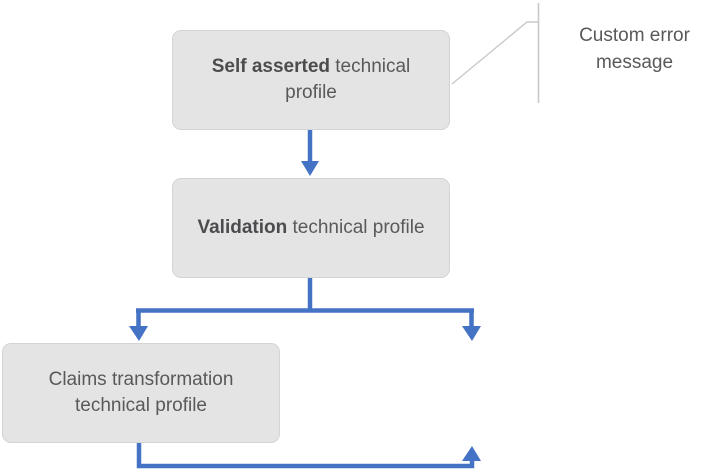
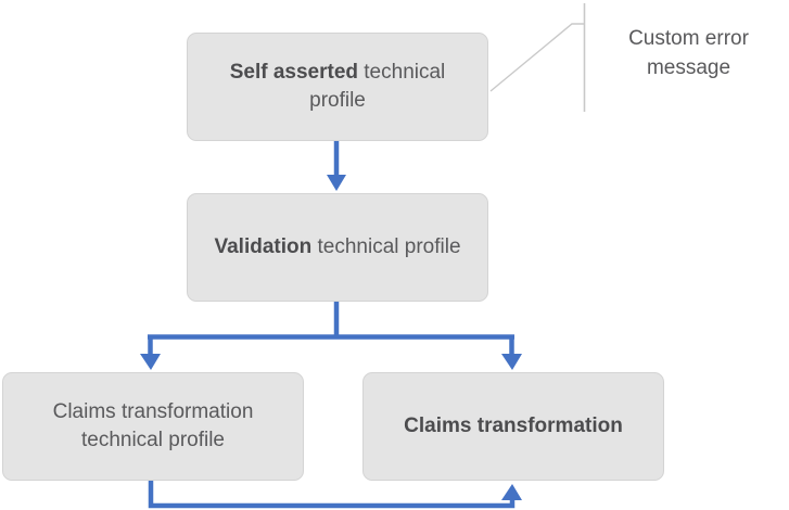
  Self asserted technical profile
  Validation technical profile
  Claims transformation technical profile
+ Claims transformation
  Custom error
  message
